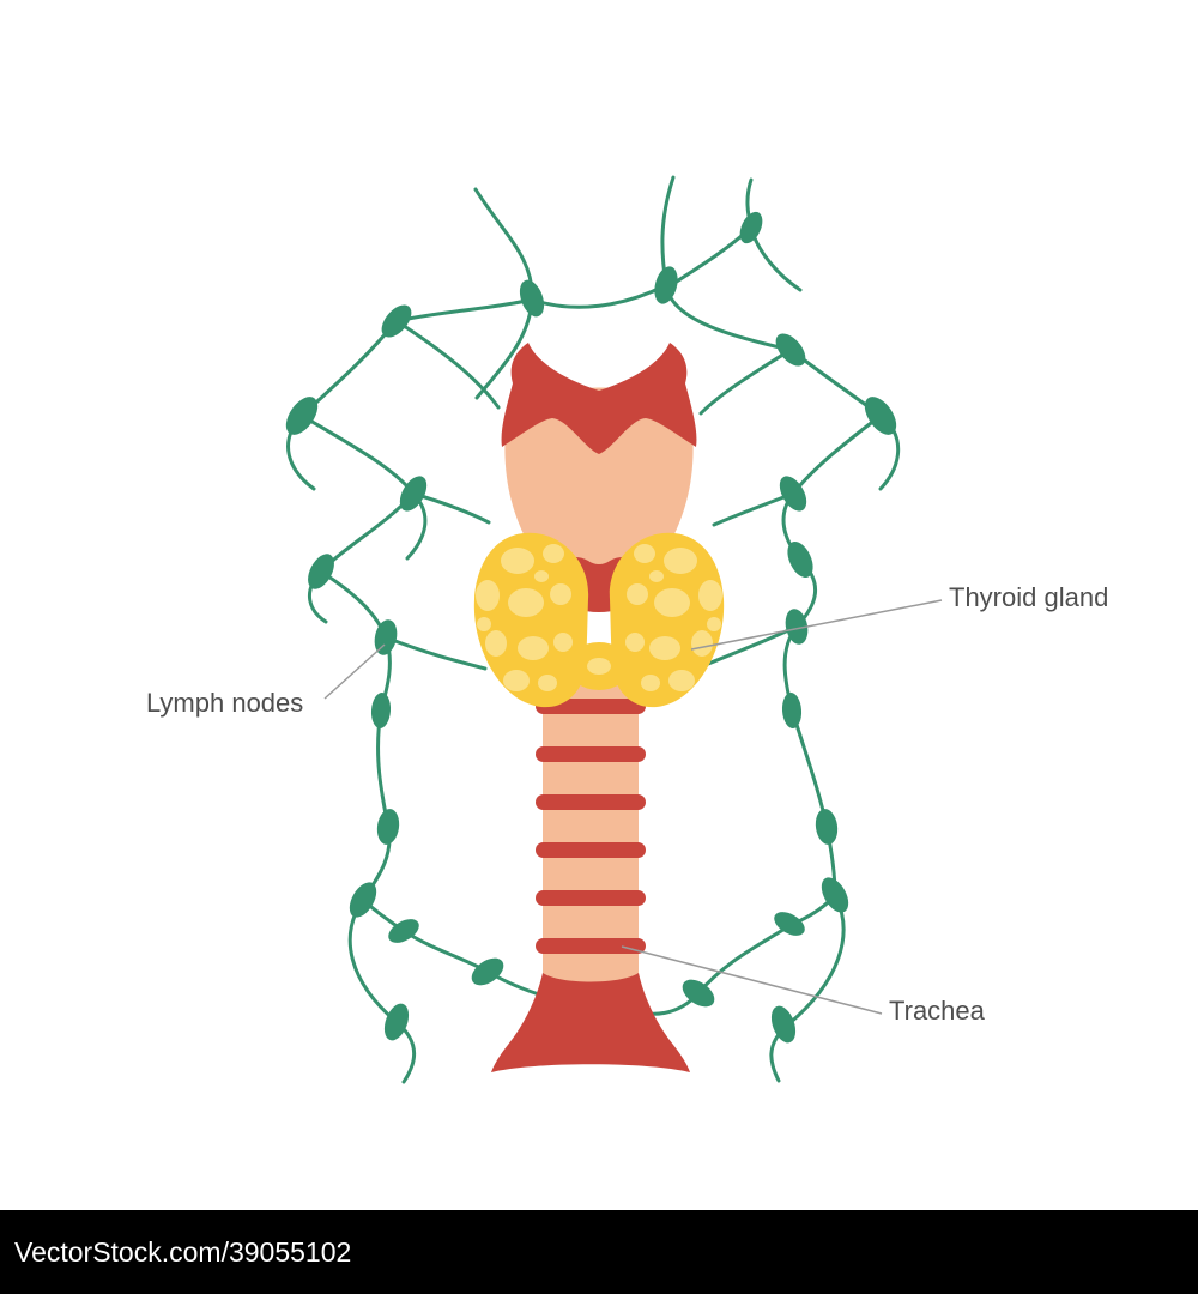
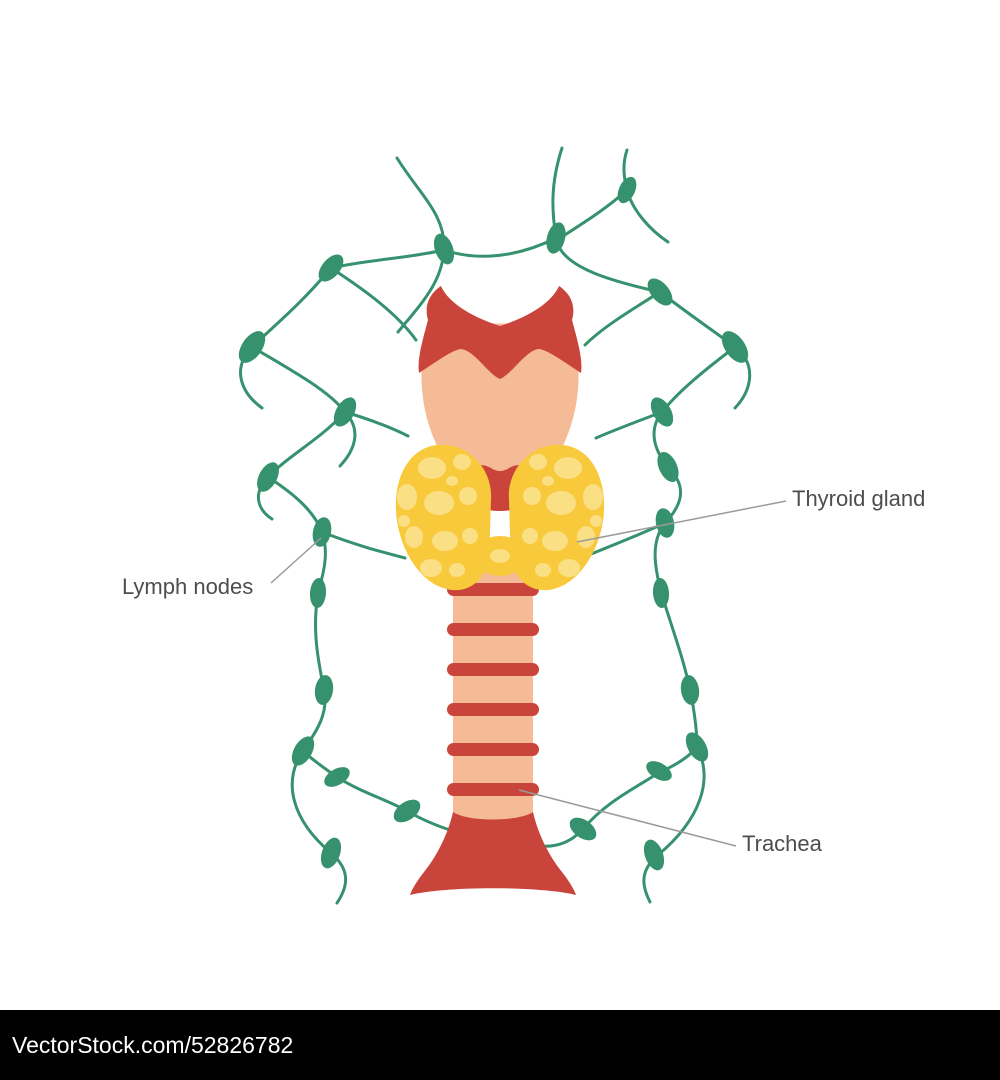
  Thyroid gland
  Lymph nodes
  Trachea
- VectorStock.com/39055102
+ VectorStock.com/52826782
